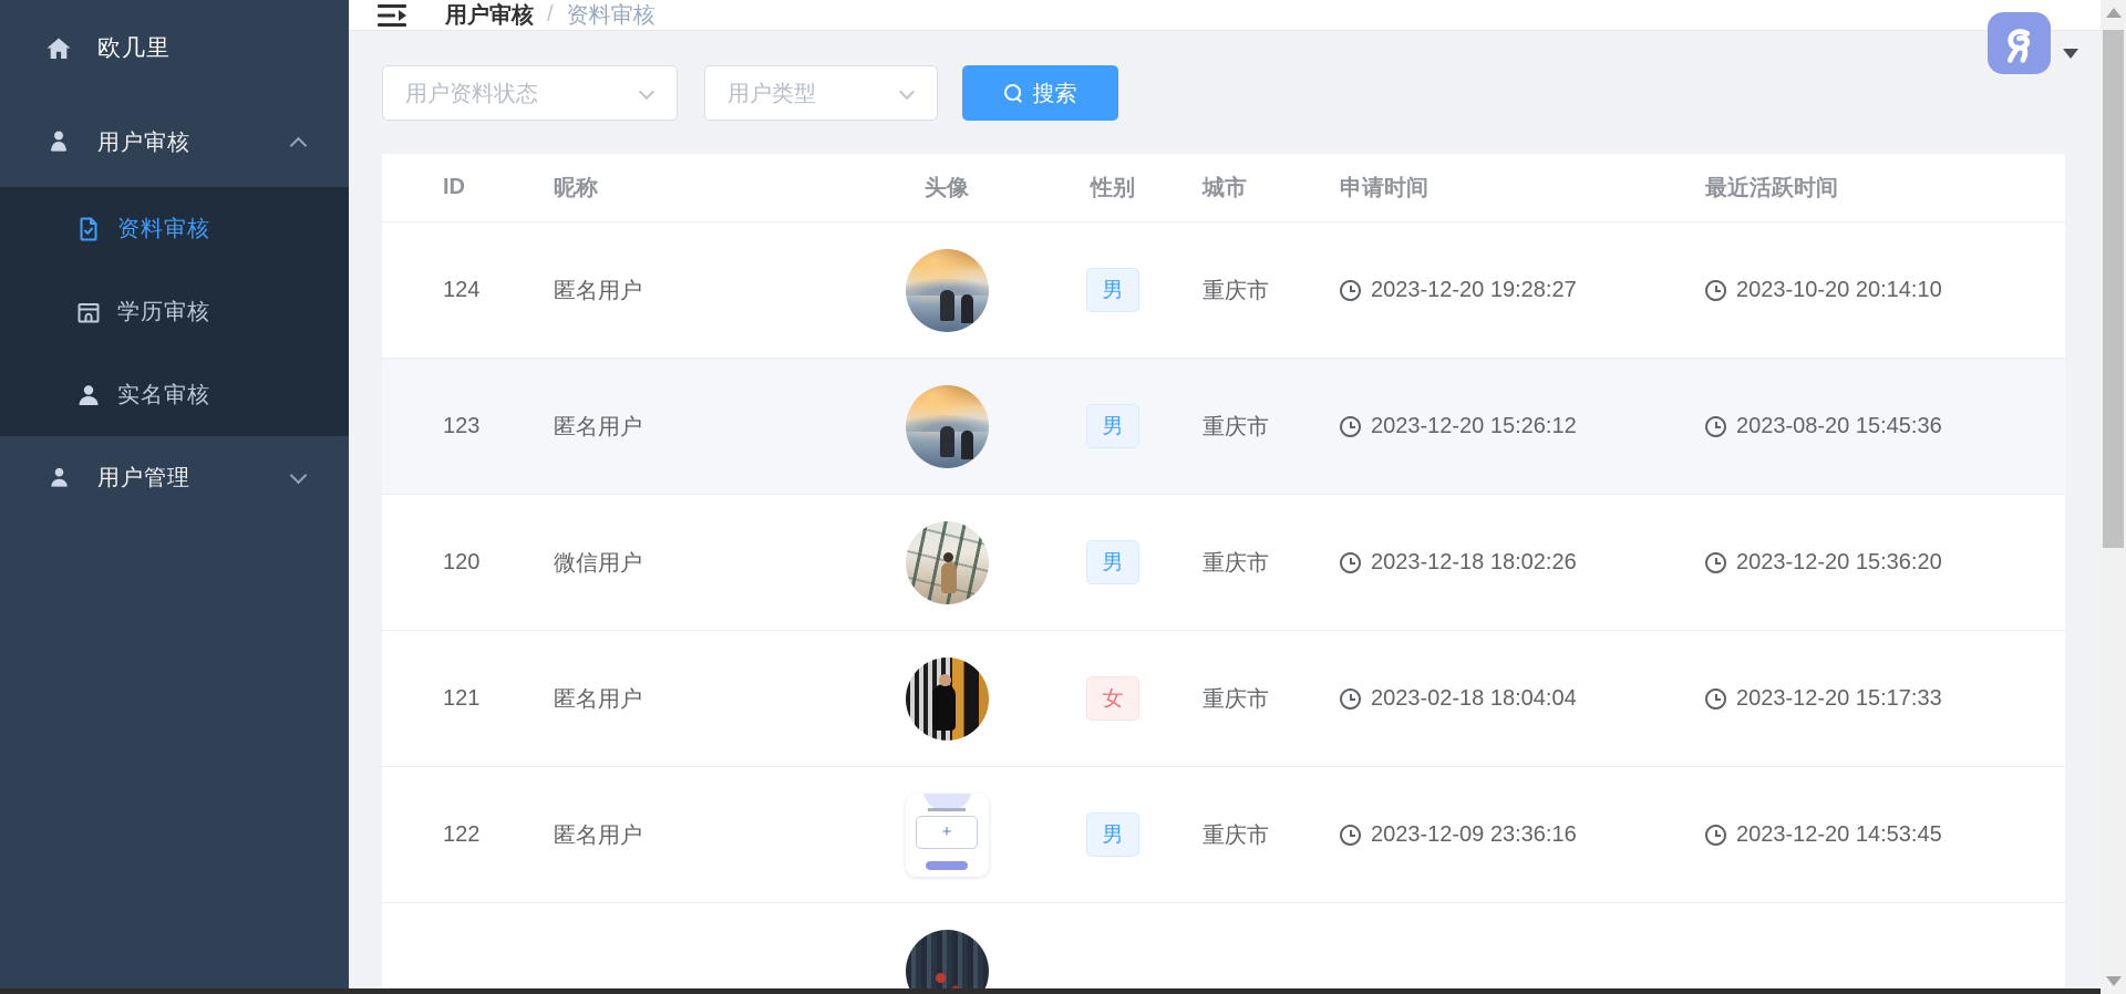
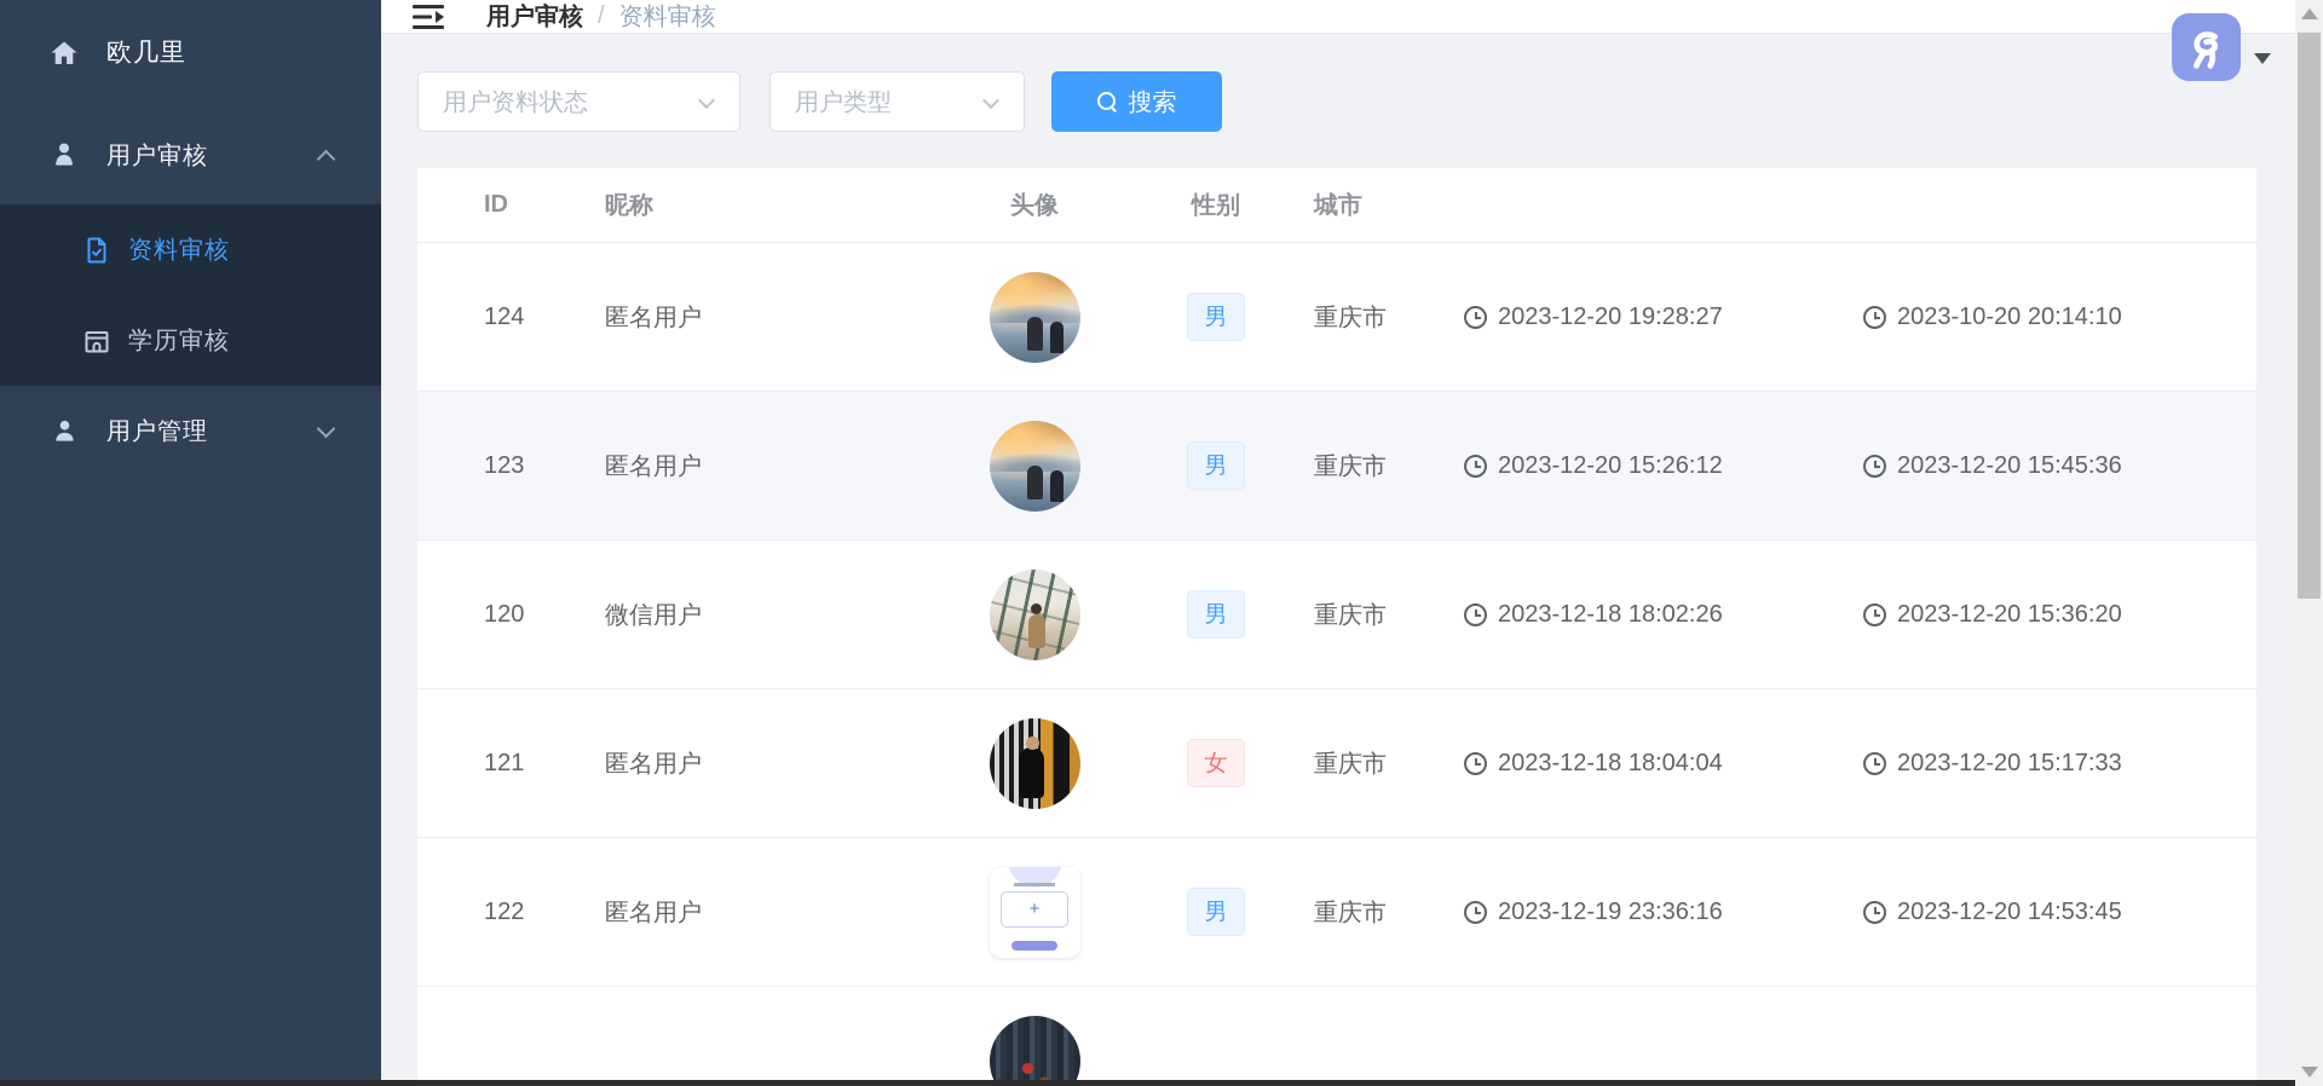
  欧几里
  用户审核
  资料审核
  学历审核
- 实名审核
  用户管理
  用户审核
  /
  资料审核
  用户资料状态
  用户类型
  搜索
  ID
  昵称
  头像
  性别
  城市
- 申请时间
- 最近活跃时间
  124
  匿名用户
  男
  重庆市
  2023-12-20 19:28:27
  2023-10-20 20:14:10
  123
  匿名用户
  男
  重庆市
  2023-12-20 15:26:12
- 2023-08-20 15:45:36
+ 2023-12-20 15:45:36
  120
  微信用户
  男
  重庆市
  2023-12-18 18:02:26
  2023-12-20 15:36:20
  121
  匿名用户
  女
  重庆市
- 2023-02-18 18:04:04
+ 2023-12-18 18:04:04
  2023-12-20 15:17:33
  122
  匿名用户
  男
  重庆市
- 2023-12-09 23:36:16
+ 2023-12-19 23:36:16
  2023-12-20 14:53:45
